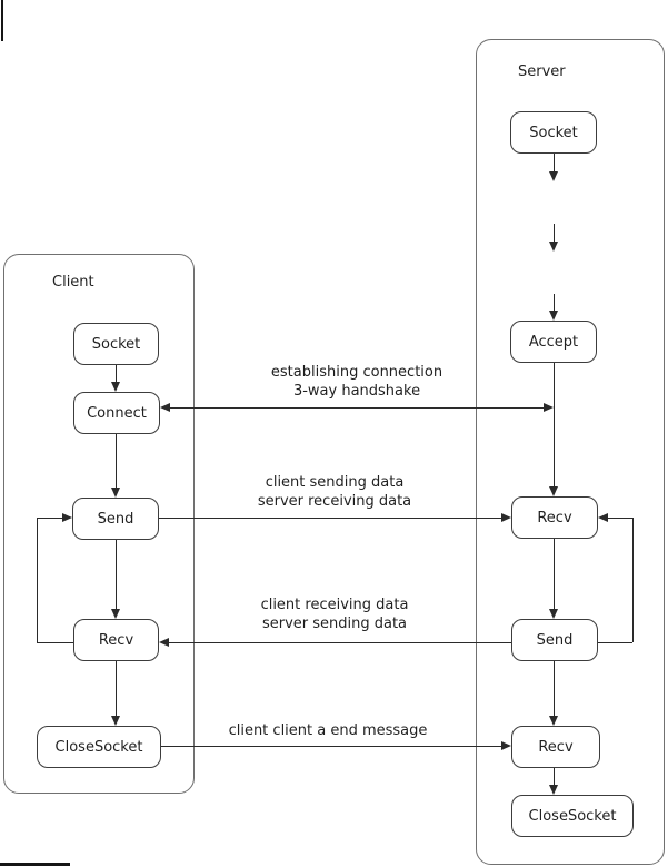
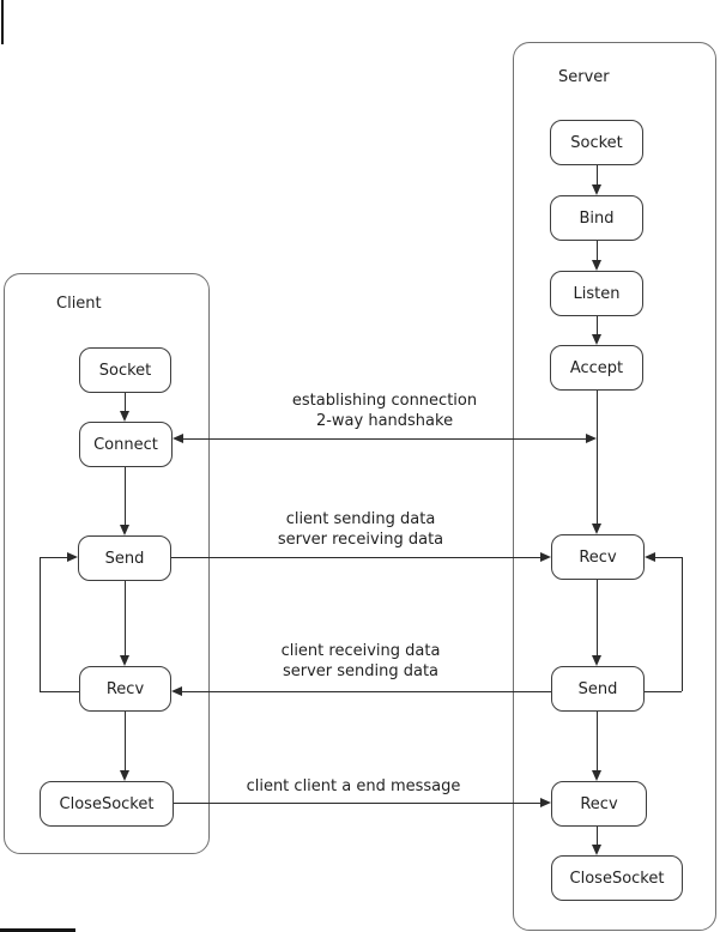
  Client
  Server
  Socket
  Connect
  Send
  Recv
  CloseSocket
  Socket
+ Bind
+ Listen
  Accept
  Recv
  Send
  Recv
  CloseSocket
  establishing connection
- 3-way handshake
+ 2-way handshake
  client sending data
  server receiving data
  client receiving data
  server sending data
  client client a end message
